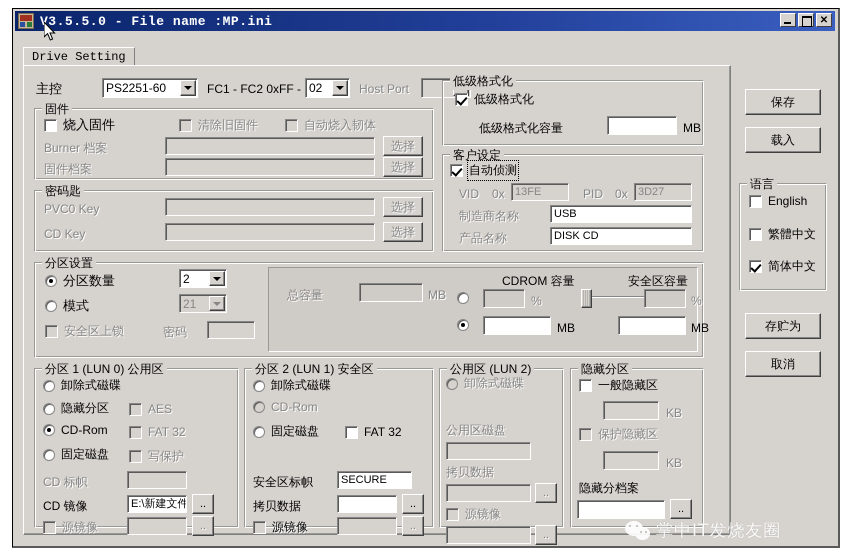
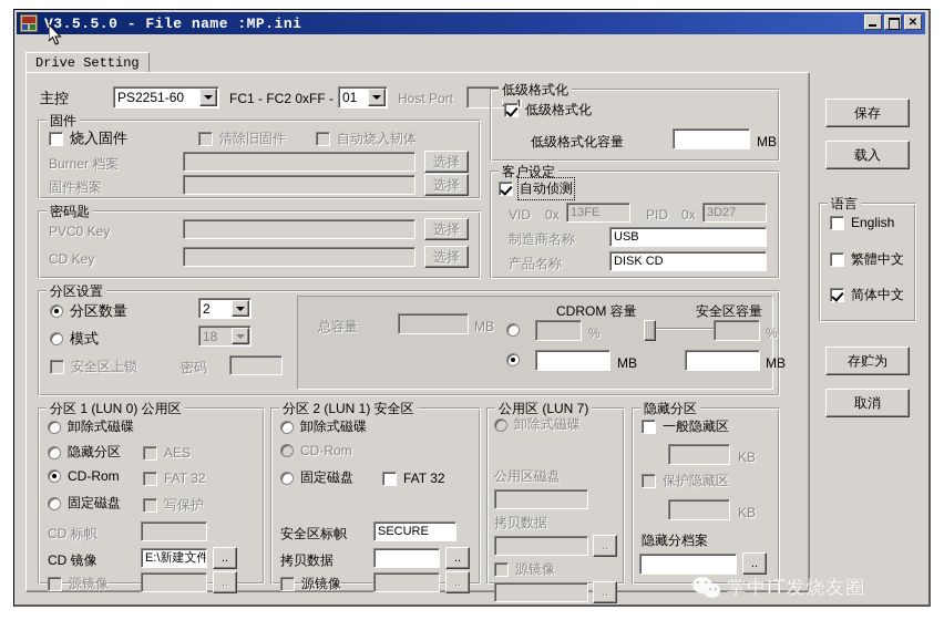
  V3.5.5.0 - File name :MP.ini
  ✕
  Drive Setting
  主控
  PS2251-60
  FC1 - FC2 0xFF -
- 02
+ 01
  Host Port
  固件
  烧入固件
  清除旧固件
  自动烧入韧体
  Burner 档案
  选择
  固件档案
  选择
  密码匙
  PVC0 Key
  选择
  CD Key
  选择
  低级格式化
  低级格式化
  低级格式化容量
  MB
  客户设定
  自动侦测
  VID
  0x
  13FE
  PID
  0x
  3D27
  制造商名称
  USB
  产品名称
  DISK CD
  分区设置
  分区数量
  2
  模式
- 21
+ 18
  安全区上锁
  密码
  总容量
  MB
  CDROM 容量
  安全区容量
  %
  %
  MB
  MB
  分区 1 (LUN 0) 公用区
  卸除式磁碟
  隐藏分区
  CD-Rom
  固定磁盘
  AES
  FAT 32
  写保护
  CD 标帜
  CD 镜像
  E:\新建文件
  ..
  源镜像
  ..
  分区 2 (LUN 1) 安全区
  卸除式磁碟
  CD-Rom
  固定磁盘
  FAT 32
  安全区标帜
  SECURE
  拷贝数据
  ..
  源镜像
  ..
- 公用区 (LUN 2)
+ 公用区 (LUN 7)
  卸除式磁碟
  公用区磁盘
  拷贝数据
  ..
  源镜像
  ..
  隐藏分区
  一般隐藏区
  KB
  保护隐藏区
  KB
  隐藏分档案
  ..
  保存
  载入
  语言
  English
  繁體中文
  简体中文
  存贮为
  取消
  掌中IT发烧友圈
